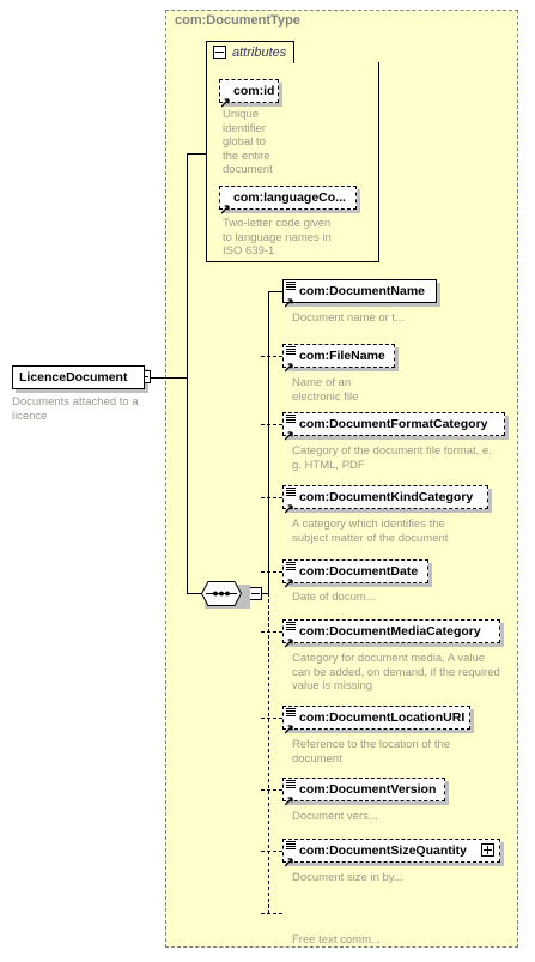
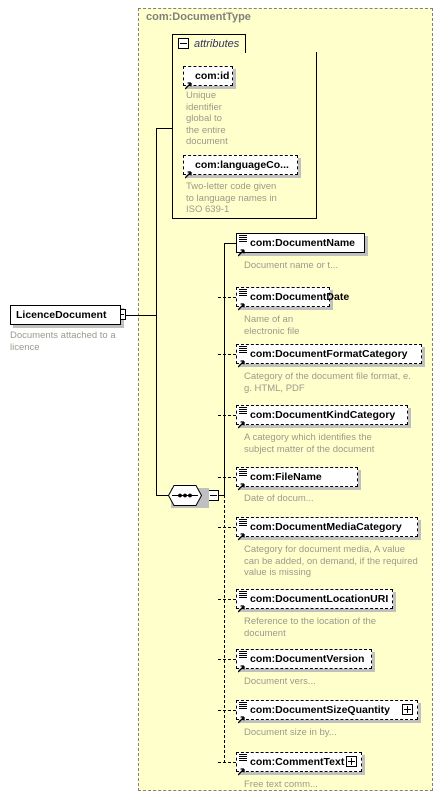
  com:DocumentType
  LicenceDocument
  Documents attached to a
  licence
  attributes
  com:id
  Unique
  identifier
  global to
  the entire
  document
  com:languageCo...
  Two-letter code given
  to language names in
  ISO 639-1
  com:DocumentName
  Document name or t...
- com:FileName
+ com:DocumentDate
  Name of an
  electronic file
  com:DocumentFormatCategory
  Category of the document file format, e.
  g. HTML, PDF
  com:DocumentKindCategory
  A category which identifies the
  subject matter of the document
- com:DocumentDate
+ com:FileName
  Date of docum...
  com:DocumentMediaCategory
  Category for document media, A value
  can be added, on demand, if the required
  value is missing
  com:DocumentLocationURI
  Reference to the location of the
  document
  com:DocumentVersion
  Document vers...
  com:DocumentSizeQuantity
  Document size in by...
+ com:CommentText
  Free text comm...
